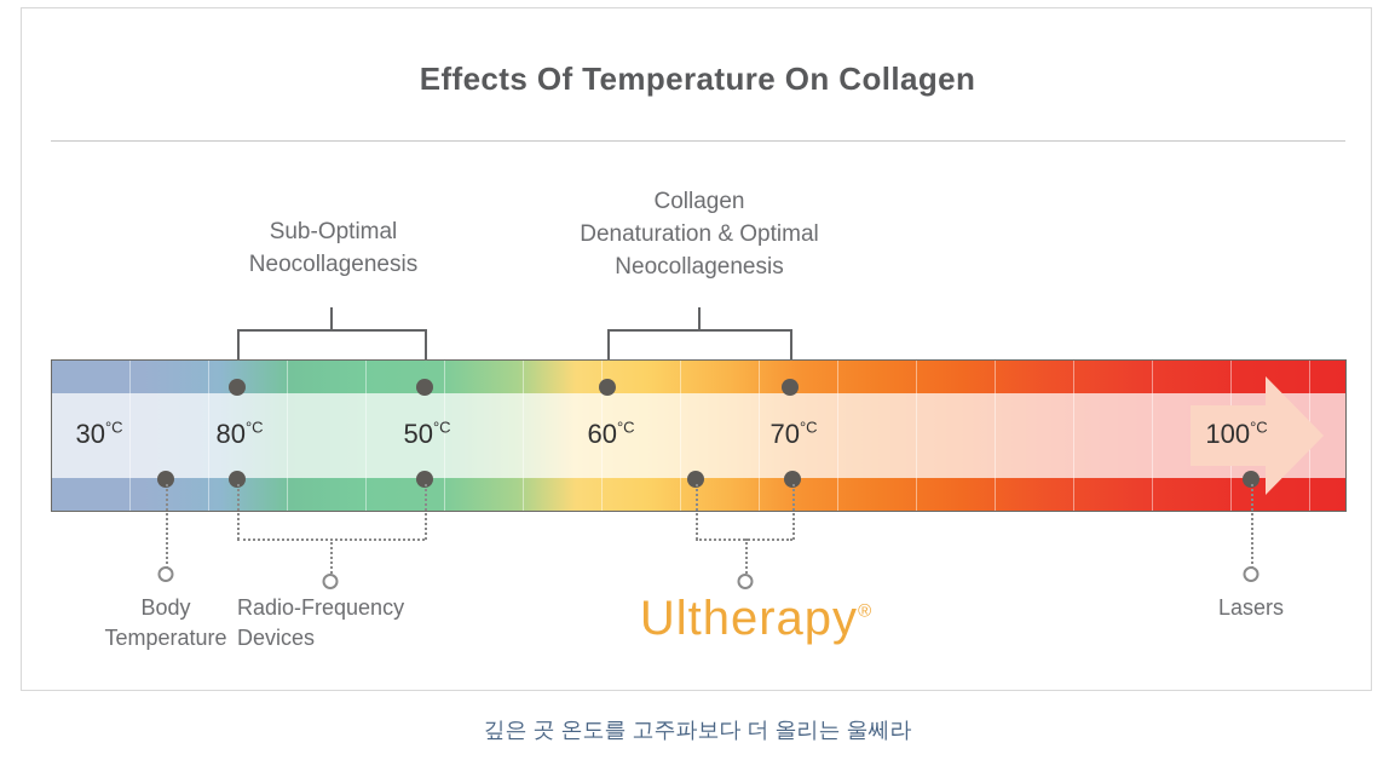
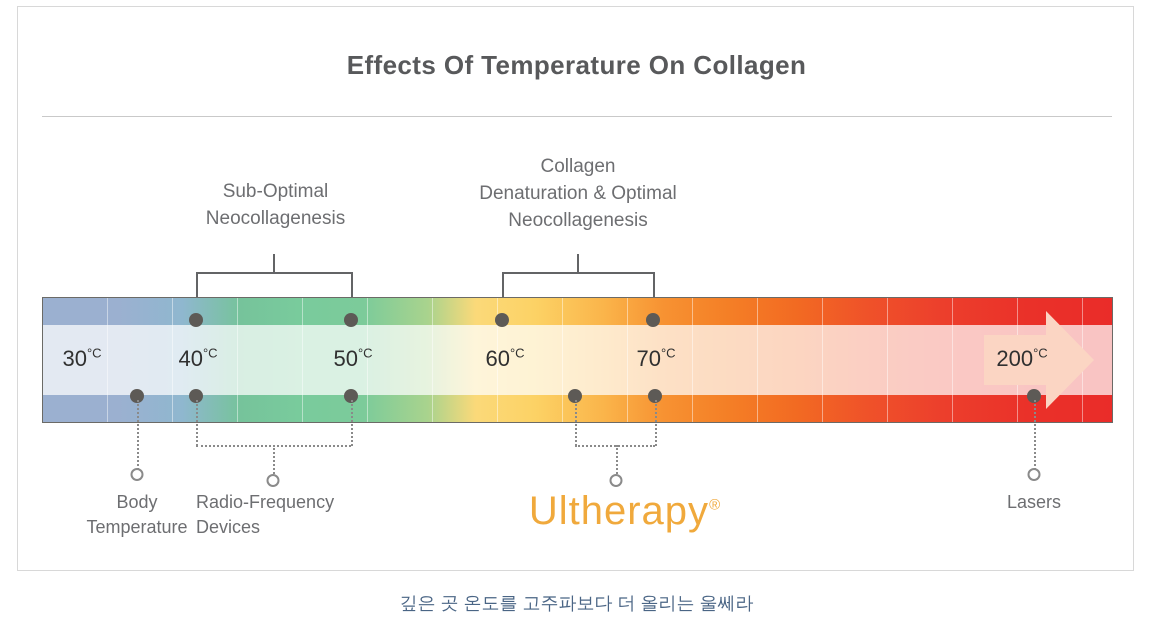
  Effects Of Temperature On Collagen
  Sub-Optimal
  Neocollagenesis
  Collagen
  Denaturation & Optimal
  Neocollagenesis
  30°C
- 80°C
+ 40°C
  50°C
  60°C
  70°C
- 100°C
+ 200°C
  Body
  Temperature
  Radio-Frequency
  Devices
  Ultherapy®
  Lasers
  깊은 곳 온도를 고주파보다 더 올리는 울쎄라
